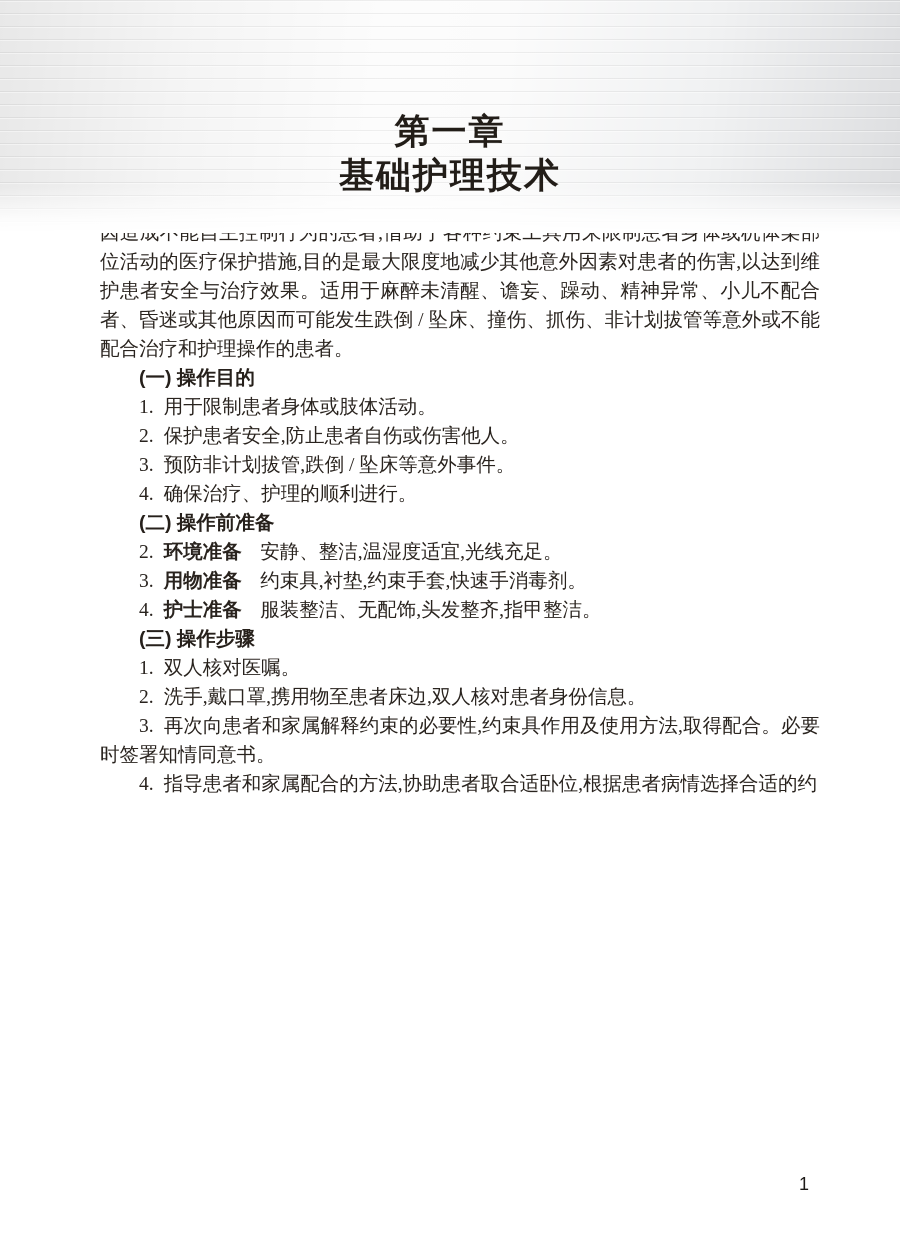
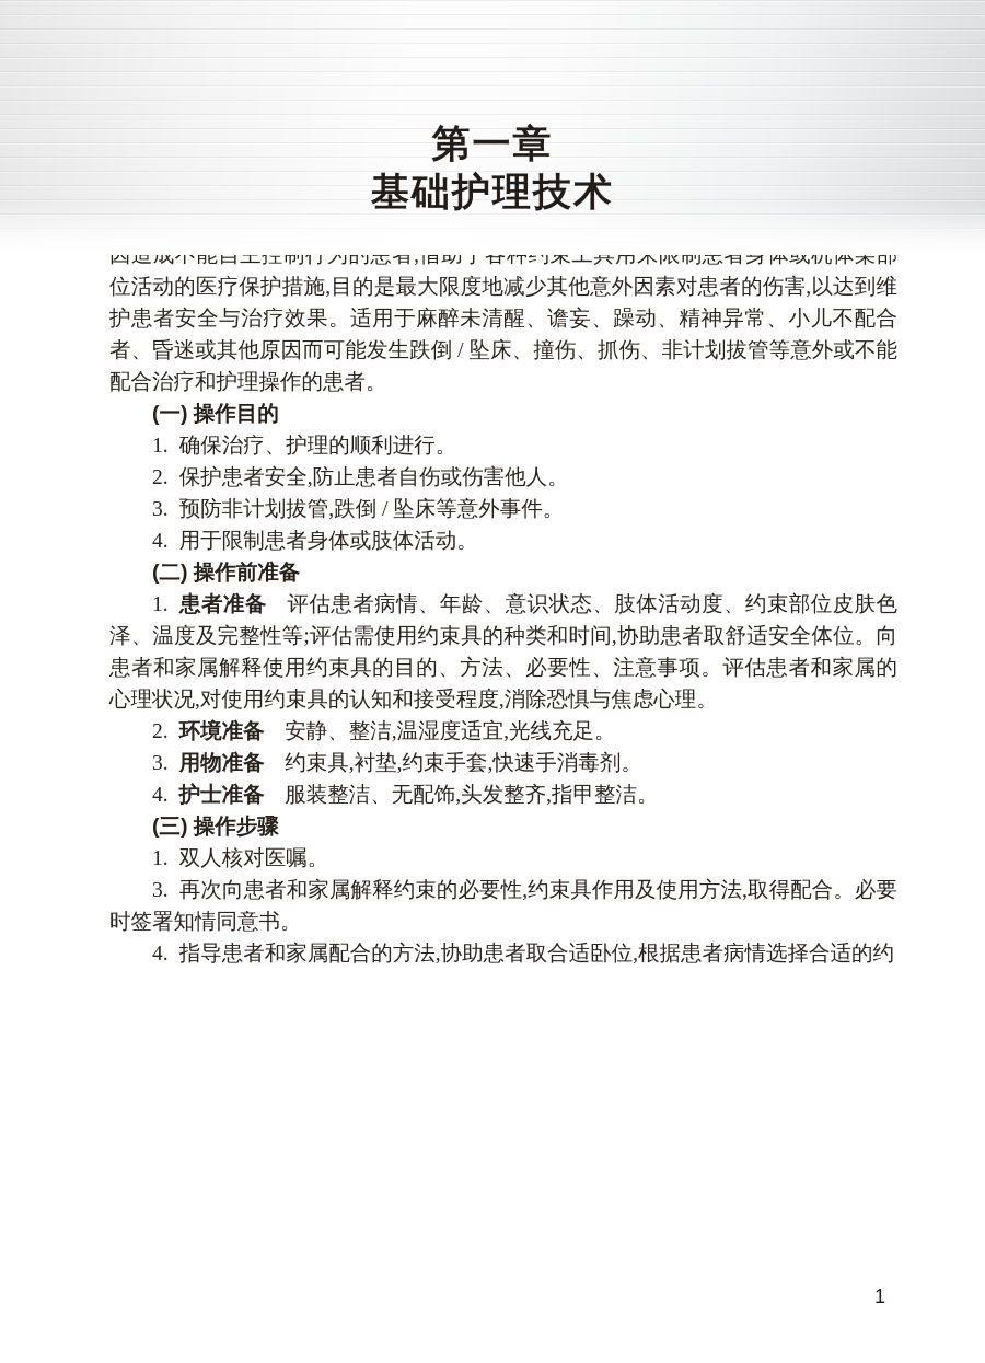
  第一章
  基础护理技术
  因造成不能自主控制行为的患者,借助于各种约束工具用来限制患者身体或机体某部位活动的医疗保护措施,目的是最大限度地减少其他意外因素对患者的伤害,以达到维护患者安全与治疗效果。适用于麻醉未清醒、谵妄、躁动、精神异常、小儿不配合者、昏迷或其他原因而可能发生跌倒 / 坠床、撞伤、抓伤、非计划拔管等意外或不能配合治疗和护理操作的患者。
  (一) 操作目的
- 1. 用于限制患者身体或肢体活动。
+ 1. 确保治疗、护理的顺利进行。
  2. 保护患者安全,防止患者自伤或伤害他人。
  3. 预防非计划拔管,跌倒 / 坠床等意外事件。
- 4. 确保治疗、护理的顺利进行。
+ 4. 用于限制患者身体或肢体活动。
  (二) 操作前准备
+ 1. 患者准备 评估患者病情、年龄、意识状态、肢体活动度、约束部位皮肤色泽、温度及完整性等;评估需使用约束具的种类和时间,协助患者取舒适安全体位。向患者和家属解释使用约束具的目的、方法、必要性、注意事项。评估患者和家属的心理状况,对使用约束具的认知和接受程度,消除恐惧与焦虑心理。
  2. 环境准备 安静、整洁,温湿度适宜,光线充足。
  3. 用物准备 约束具,衬垫,约束手套,快速手消毒剂。
  4. 护士准备 服装整洁、无配饰,头发整齐,指甲整洁。
  (三) 操作步骤
  1. 双人核对医嘱。
- 2. 洗手,戴口罩,携用物至患者床边,双人核对患者身份信息。
  3. 再次向患者和家属解释约束的必要性,约束具作用及使用方法,取得配合。必要时签署知情同意书。
  4. 指导患者和家属配合的方法,协助患者取合适卧位,根据患者病情选择合适的约
  1
